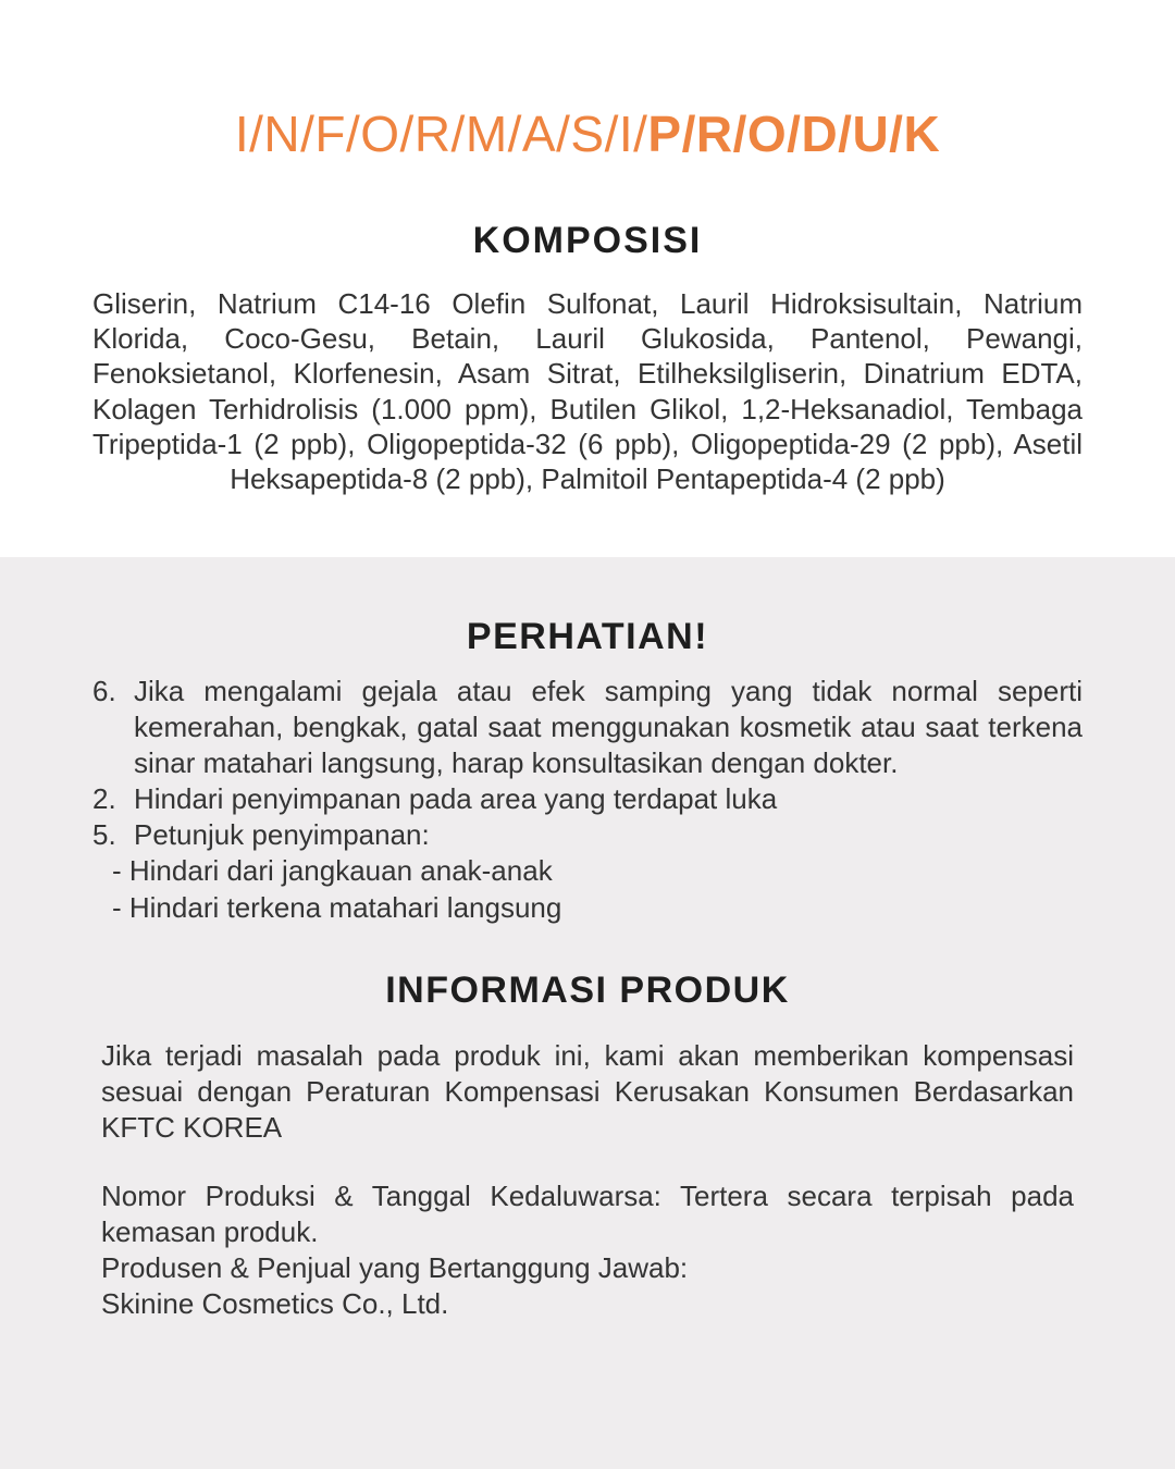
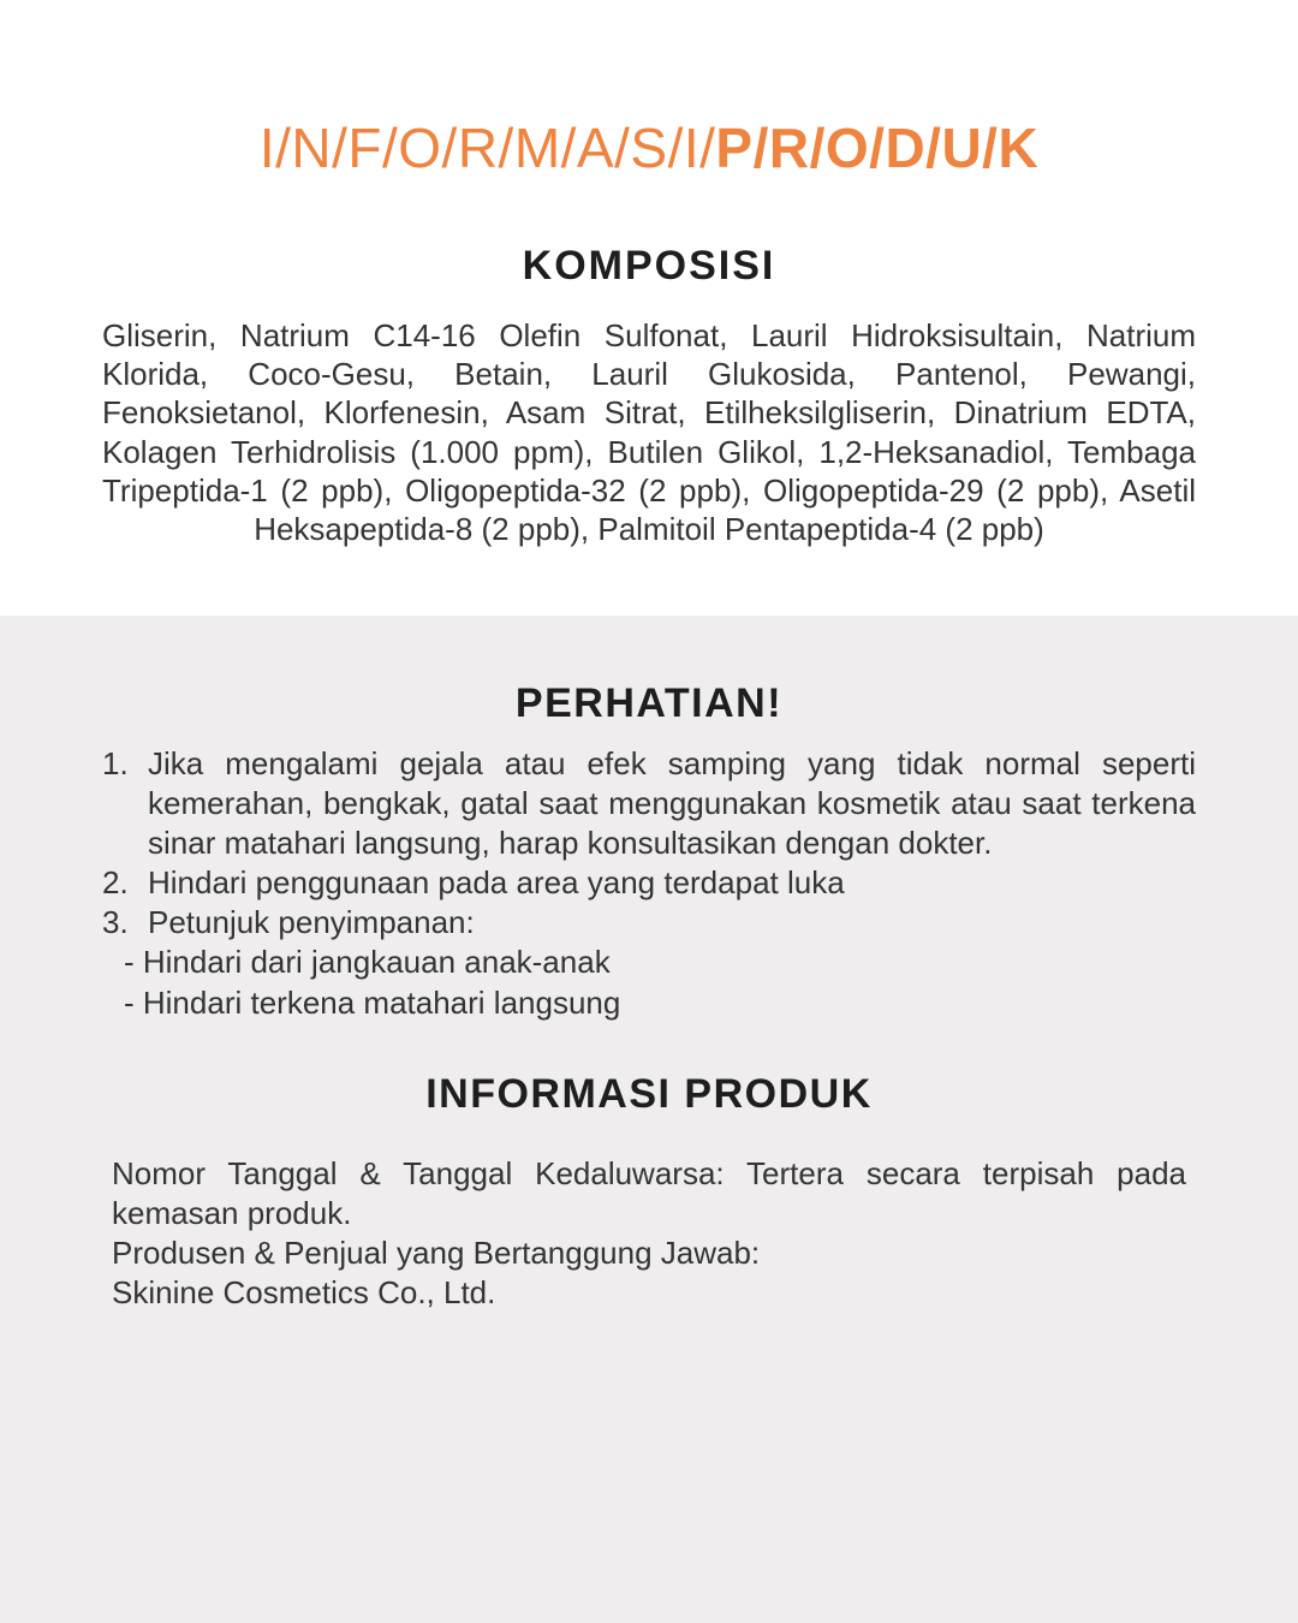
  I/N/F/O/R/M/A/S/I/P/R/O/D/U/K
  KOMPOSISI
- Gliserin, Natrium C14-16 Olefin Sulfonat, Lauril Hidroksisultain, Natrium Klorida, Coco-Gesu, Betain, Lauril Glukosida, Pantenol, Pewangi, Fenoksietanol, Klorfenesin, Asam Sitrat, Etilheksilgliserin, Dinatrium EDTA, Kolagen Terhidrolisis (1.000 ppm), Butilen Glikol, 1,2-Heksanadiol, Tembaga Tripeptida-1 (2 ppb), Oligopeptida-32 (6 ppb), Oligopeptida-29 (2 ppb), Asetil Heksapeptida-8 (2 ppb), Palmitoil Pentapeptida-4 (2 ppb)
+ Gliserin, Natrium C14-16 Olefin Sulfonat, Lauril Hidroksisultain, Natrium Klorida, Coco-Gesu, Betain, Lauril Glukosida, Pantenol, Pewangi, Fenoksietanol, Klorfenesin, Asam Sitrat, Etilheksilgliserin, Dinatrium EDTA, Kolagen Terhidrolisis (1.000 ppm), Butilen Glikol, 1,2-Heksanadiol, Tembaga Tripeptida-1 (2 ppb), Oligopeptida-32 (2 ppb), Oligopeptida-29 (2 ppb), Asetil Heksapeptida-8 (2 ppb), Palmitoil Pentapeptida-4 (2 ppb)
  PERHATIAN!
- 6.
+ 1.
  Jika mengalami gejala atau efek samping yang tidak normal seperti kemerahan, bengkak, gatal saat menggunakan kosmetik atau saat terkena sinar matahari langsung, harap konsultasikan dengan dokter.
  2.
- Hindari penyimpanan pada area yang terdapat luka
+ Hindari penggunaan pada area yang terdapat luka
- 5.
+ 3.
  Petunjuk penyimpanan:
  - Hindari dari jangkauan anak-anak
  - Hindari terkena matahari langsung
  INFORMASI PRODUK
- Jika terjadi masalah pada produk ini, kami akan memberikan kompensasi sesuai dengan Peraturan Kompensasi Kerusakan Konsumen Berdasarkan KFTC KOREA
- Nomor Produksi & Tanggal Kedaluwarsa: Tertera secara terpisah pada kemasan produk.
+ Nomor Tanggal & Tanggal Kedaluwarsa: Tertera secara terpisah pada kemasan produk.
  Produsen & Penjual yang Bertanggung Jawab:
  Skinine Cosmetics Co., Ltd.
